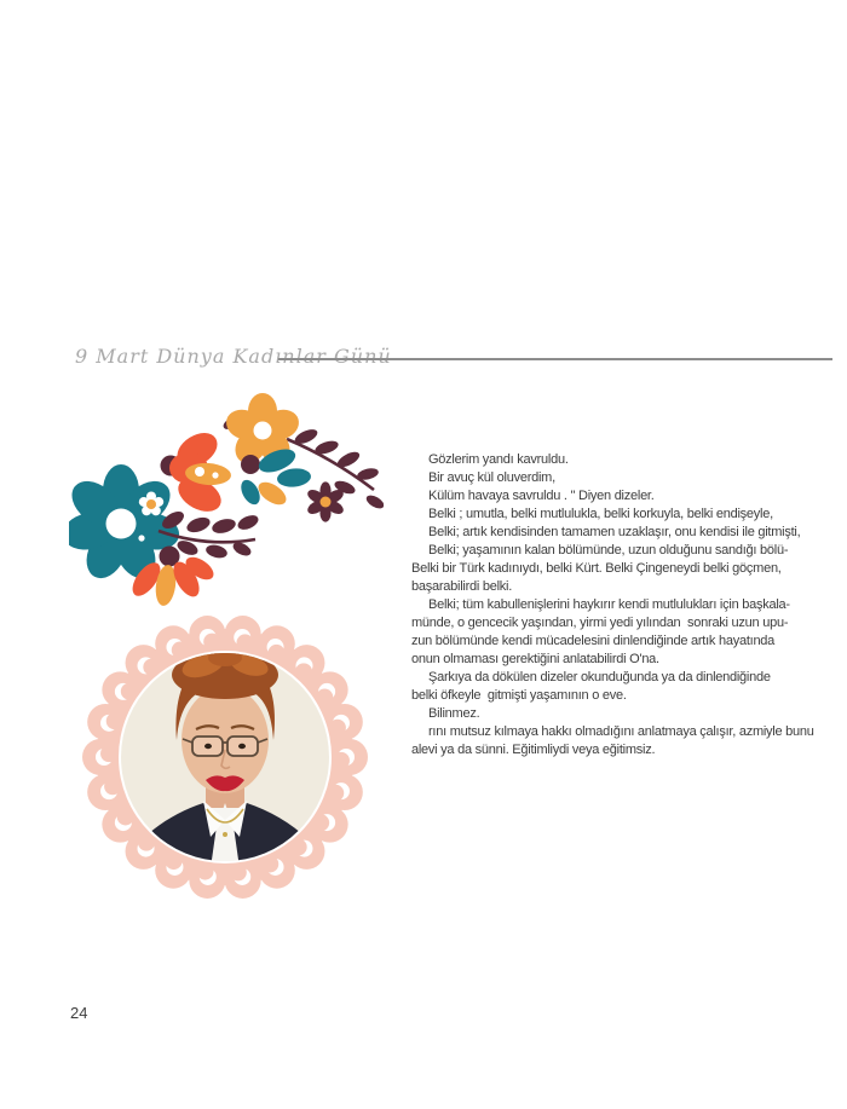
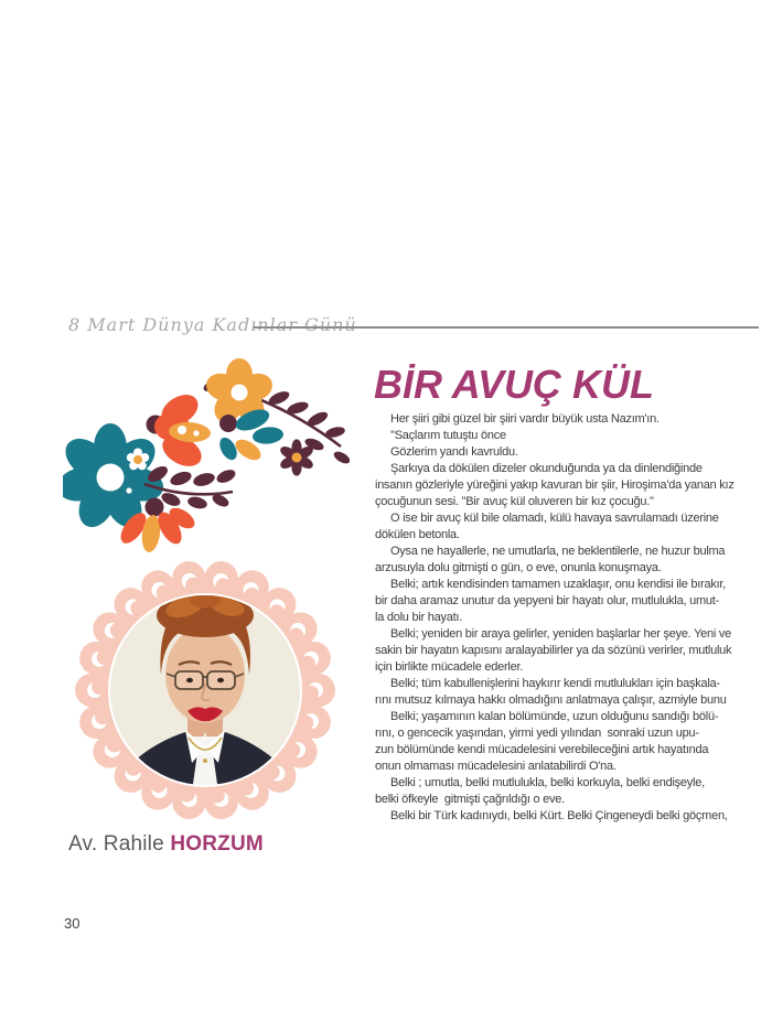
- 9 Mart Dünya Kadınlar Günü
+ 8 Mart Dünya Kadınlar Günü
+ Av. Rahile HORZUM
+ BİR AVUÇ KÜL
+ Her şiiri gibi güzel bir şiiri vardır büyük usta Nazım'ın.
+ ''Saçlarım tutuştu önce
  Gözlerim yandı kavruldu.
- Bir avuç kül oluverdim,
- Külüm havaya savruldu . '' Diyen dizeler.
- Belki ; umutla, belki mutlulukla, belki korkuyla, belki endişeyle,
+ Şarkıya da dökülen dizeler okunduğunda ya da dinlendiğinde
+ insanın gözleriyle yüreğini yakıp kavuran bir şiir, Hiroşima'da yanan kız
+ çocuğunun sesi. "Bir avuç kül oluveren bir kız çocuğu."
+ O ise bir avuç kül bile olamadı, külü havaya savrulamadı üzerine
+ dökülen betonla.
+ Oysa ne hayallerle, ne umutlarla, ne beklentilerle, ne huzur bulma
+ arzusuyla dolu gitmişti o gün, o eve, onunla konuşmaya.
- Belki; artık kendisinden tamamen uzaklaşır, onu kendisi ile gitmişti,
+ Belki; artık kendisinden tamamen uzaklaşır, onu kendisi ile bırakır,
+ bir daha aramaz unutur da yepyeni bir hayatı olur, mutlulukla, umut-
+ la dolu bir hayatı.
+ Belki; yeniden bir araya gelirler, yeniden başlarlar her şeye. Yeni ve
+ sakin bir hayatın kapısını aralayabilirler ya da sözünü verirler, mutluluk
+ için birlikte mücadele ederler.
- Belki; yaşamının kalan bölümünde, uzun olduğunu sandığı bölü-
+ Belki; tüm kabullenişlerini haykırır kendi mutlulukları için başkala-
- Belki bir Türk kadınıydı, belki Kürt. Belki Çingeneydi belki göçmen,
+ rını mutsuz kılmaya hakkı olmadığını anlatmaya çalışır, azmiyle bunu
- başarabilirdi belki.
- Belki; tüm kabullenişlerini haykırır kendi mutlulukları için başkala-
+ Belki; yaşamının kalan bölümünde, uzun olduğunu sandığı bölü-
- münde, o gencecik yaşından, yirmi yedi yılından sonraki uzun upu-
+ rını, o gencecik yaşından, yirmi yedi yılından sonraki uzun upu-
- zun bölümünde kendi mücadelesini dinlendiğinde artık hayatında
+ zun bölümünde kendi mücadelesini verebileceğini artık hayatında
- onun olmaması gerektiğini anlatabilirdi O'na.
+ onun olmaması mücadelesini anlatabilirdi O'na.
- Şarkıya da dökülen dizeler okunduğunda ya da dinlendiğinde
+ Belki ; umutla, belki mutlulukla, belki korkuyla, belki endişeyle,
- belki öfkeyle gitmişti yaşamının o eve.
+ belki öfkeyle gitmişti çağrıldığı o eve.
- Bilinmez.
- rını mutsuz kılmaya hakkı olmadığını anlatmaya çalışır, azmiyle bunu
+ Belki bir Türk kadınıydı, belki Kürt. Belki Çingeneydi belki göçmen,
- alevi ya da sünni. Eğitimliydi veya eğitimsiz.
- 24
+ 30
